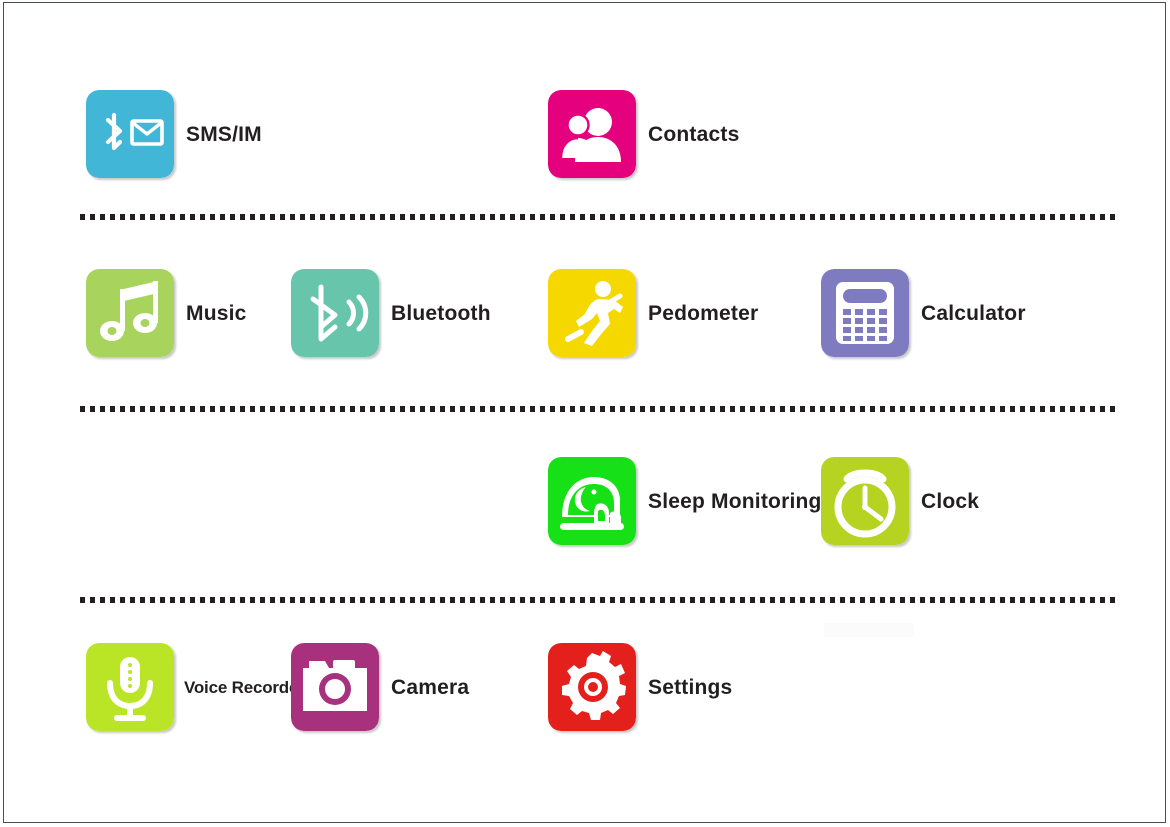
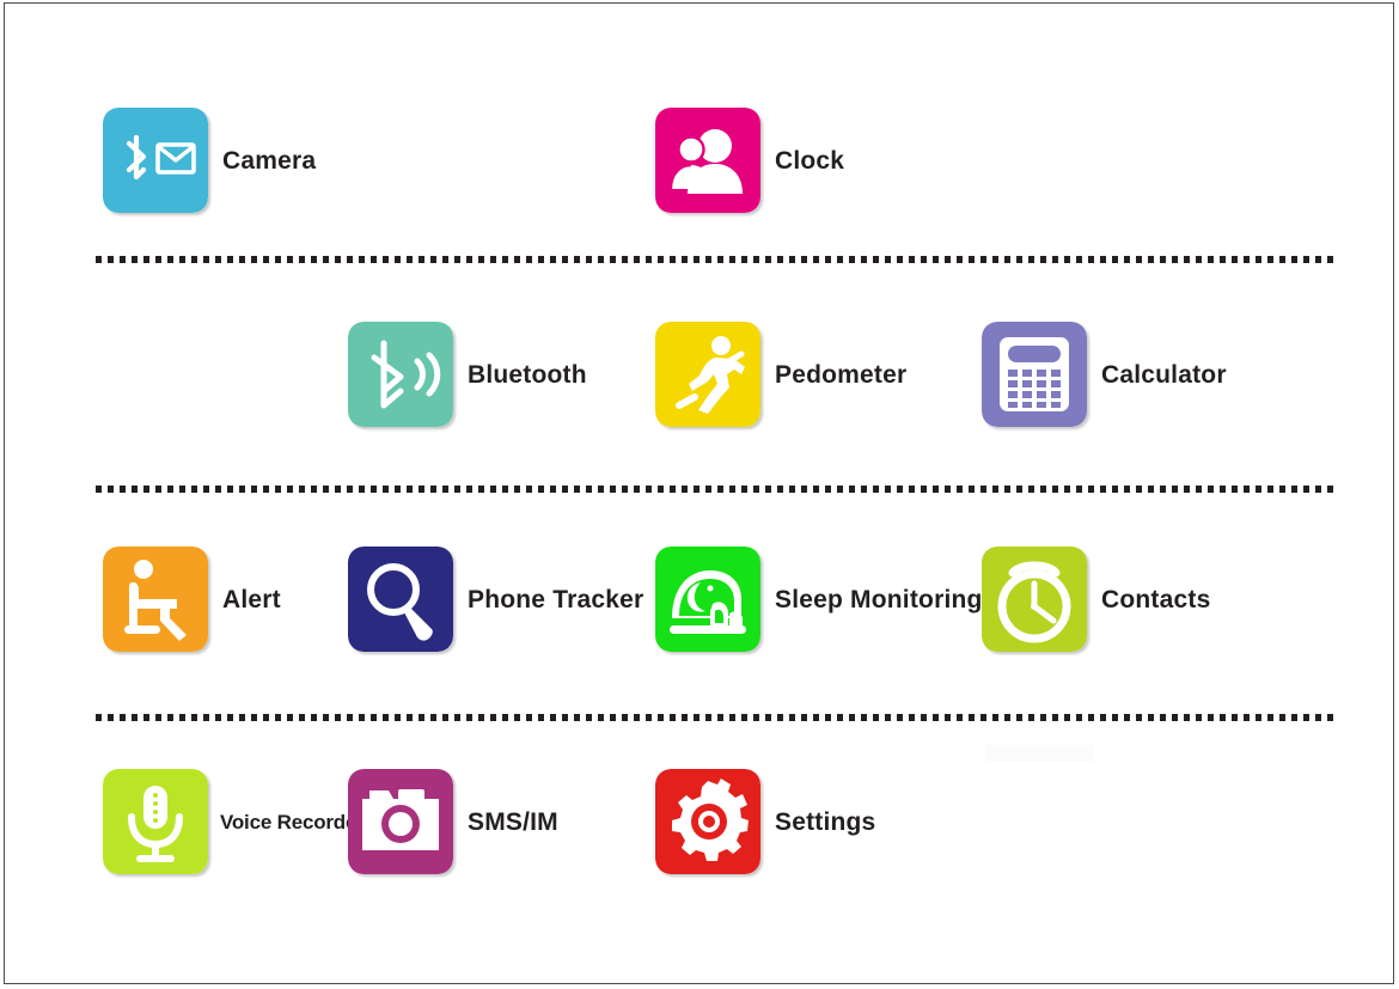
- SMS/IM
+ Camera
- Contacts
+ Clock
- Music
  Bluetooth
  Pedometer
  Calculator
+ Alert
+ Phone Tracker
  Sleep Monitoring
- Clock
+ Contacts
  Voice Record
- Camera
+ SMS/IM
  Settings
